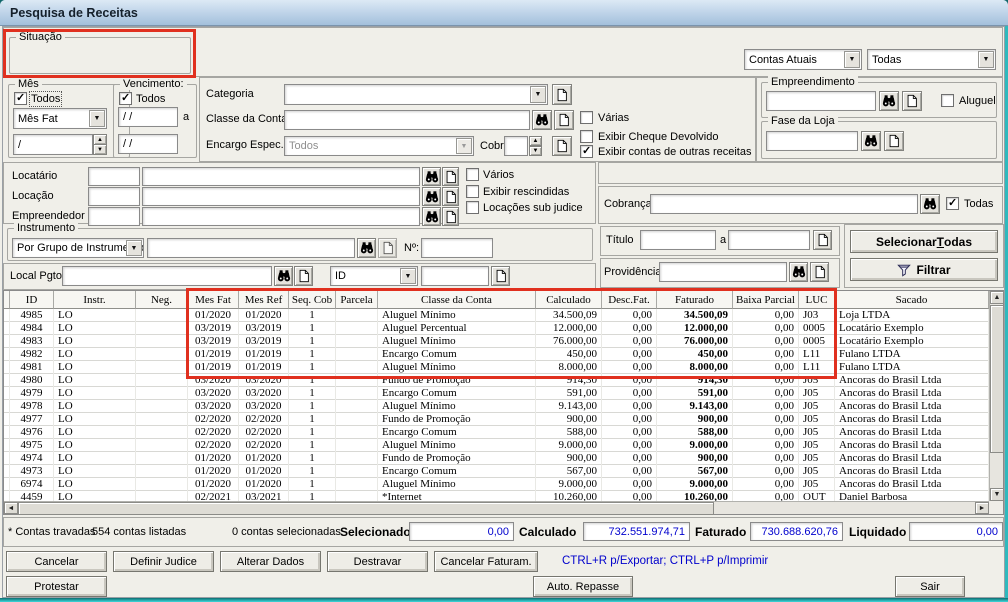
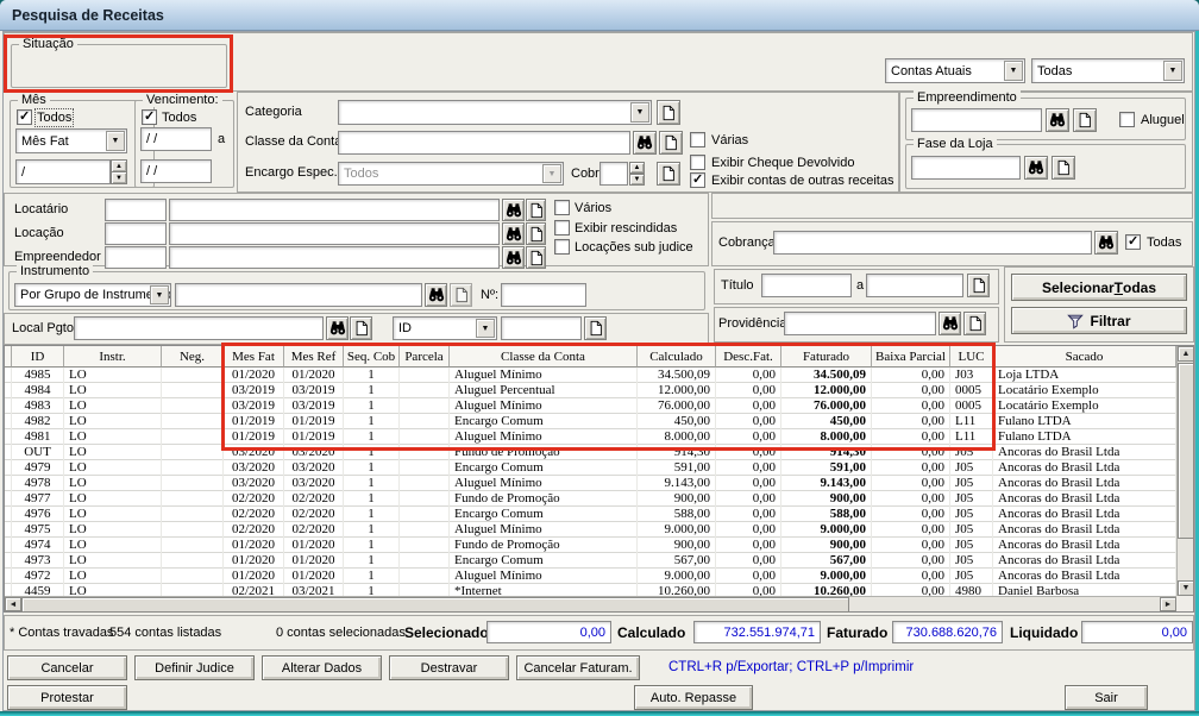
  Pesquisa de Receitas
  Situação
  Contas Atuais
  Todas
  Mês
  Todos
  Mês Fat
  /
  Vencimento:
  Todos
  / /
  a
  / /
  Categoria
  Classe da Cont
  Encargo Espec.
  Todos
  Cobr
  Várias
  Exibir Cheque Devolvido
  Exibir contas de outras receitas
  Empreendimento
  Aluguel
  Fase da Loja
  Locatário
  Vários
  Locação
  Exibir rescindidas
  Empreendedor
  Locações sub judice
  Cobrança
  Todas
  Instrumento
  Por Grupo de Instrum
  Nº:
  Local Pgto
  ID
  Título
  a
  Providênci
  Selecionar
  T
  odas
  Filtrar
  ID
  Instr.
  Neg.
  Mes Fat
  Mes Ref
  Seq. Cob
  Parcela
  Classe da Conta
  Calculado
  Desc.Fat.
  Faturado
  Baixa Parcial
  LUC
  Sacado
  4985
  LO
  01/2020
  01/2020
  1
  Aluguel Mínimo
  34.500,09
  0,00
  34.500,09
  0,00
  J03
  Loja LTDA
  4984
  LO
  03/2019
  03/2019
  1
  Aluguel Percentual
  12.000,00
  0,00
  12.000,00
  0,00
  0005
  Locatário Exemplo
  4983
  LO
  03/2019
  03/2019
  1
  Aluguel Mínimo
  76.000,00
  0,00
  76.000,00
  0,00
  0005
  Locatário Exemplo
  4982
  LO
  01/2019
  01/2019
  1
  Encargo Comum
  450,00
  0,00
  450,00
  0,00
  L11
  Fulano LTDA
  4981
  LO
  01/2019
  01/2019
  1
  Aluguel Mínimo
  8.000,00
  0,00
  8.000,00
  0,00
  L11
  Fulano LTDA
- 4980
+ OUT
  LO
  03/2020
  03/2020
  1
  Fundo de Promoção
  914,30
  0,00
  914,30
  0,00
  J05
  Ancoras do Brasil Ltda
  4979
  LO
  03/2020
  03/2020
  1
  Encargo Comum
  591,00
  0,00
  591,00
  0,00
  J05
  Ancoras do Brasil Ltda
  4978
  LO
  03/2020
  03/2020
  1
  Aluguel Mínimo
  9.143,00
  0,00
  9.143,00
  0,00
  J05
  Ancoras do Brasil Ltda
  4977
  LO
  02/2020
  02/2020
  1
  Fundo de Promoção
  900,00
  0,00
  900,00
  0,00
  J05
  Ancoras do Brasil Ltda
  4976
  LO
  02/2020
  02/2020
  1
  Encargo Comum
  588,00
  0,00
  588,00
  0,00
  J05
  Ancoras do Brasil Ltda
  4975
  LO
  02/2020
  02/2020
  1
  Aluguel Mínimo
  9.000,00
  0,00
  9.000,00
  0,00
  J05
  Ancoras do Brasil Ltda
  4974
  LO
  01/2020
  01/2020
  1
  Fundo de Promoção
  900,00
  0,00
  900,00
  0,00
  J05
  Ancoras do Brasil Ltda
  4973
  LO
  01/2020
  01/2020
  1
  Encargo Comum
  567,00
  0,00
  567,00
  0,00
  J05
  Ancoras do Brasil Ltda
- 6974
+ 4972
  LO
  01/2020
  01/2020
  1
  Aluguel Mínimo
  9.000,00
  0,00
  9.000,00
  0,00
  J05
  Ancoras do Brasil Ltda
  4459
  LO
  02/2021
  03/2021
  1
  *Internet
  10.260,00
  0,00
  10.260,00
  0,00
- OUT
+ 4980
  Daniel Barbosa
  * Contas travadas
  554 contas listadas
  0 contas selecionadas
  Selecionado
  0,00
  Calculado
  732.551.974,71
  Faturado
  730.688.620,76
  Liquidado
  0,00
  Cancelar
  Definir Judice
  Alterar Dados
  Destravar
  Cancelar Faturam.
  CTRL+R p/Exportar; CTRL+P p/Imprimir
  Protestar
  Auto. Repasse
  Sair
